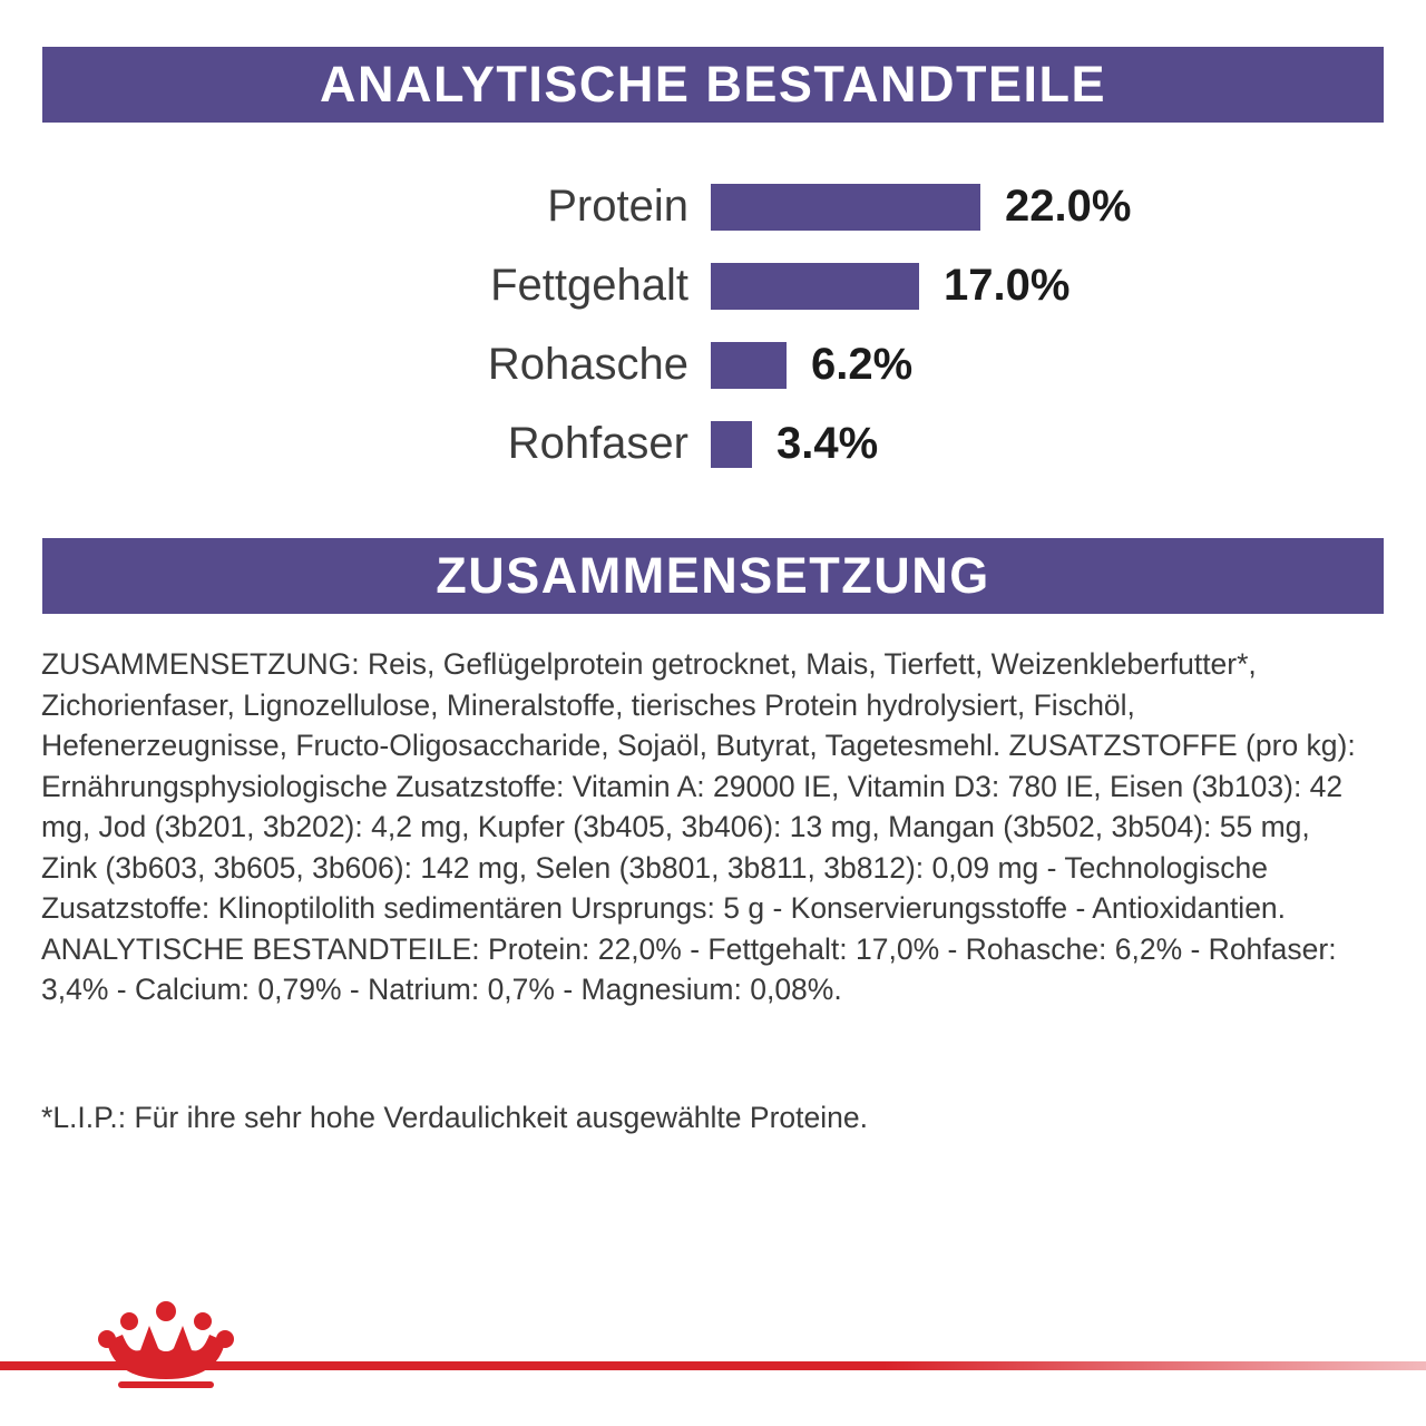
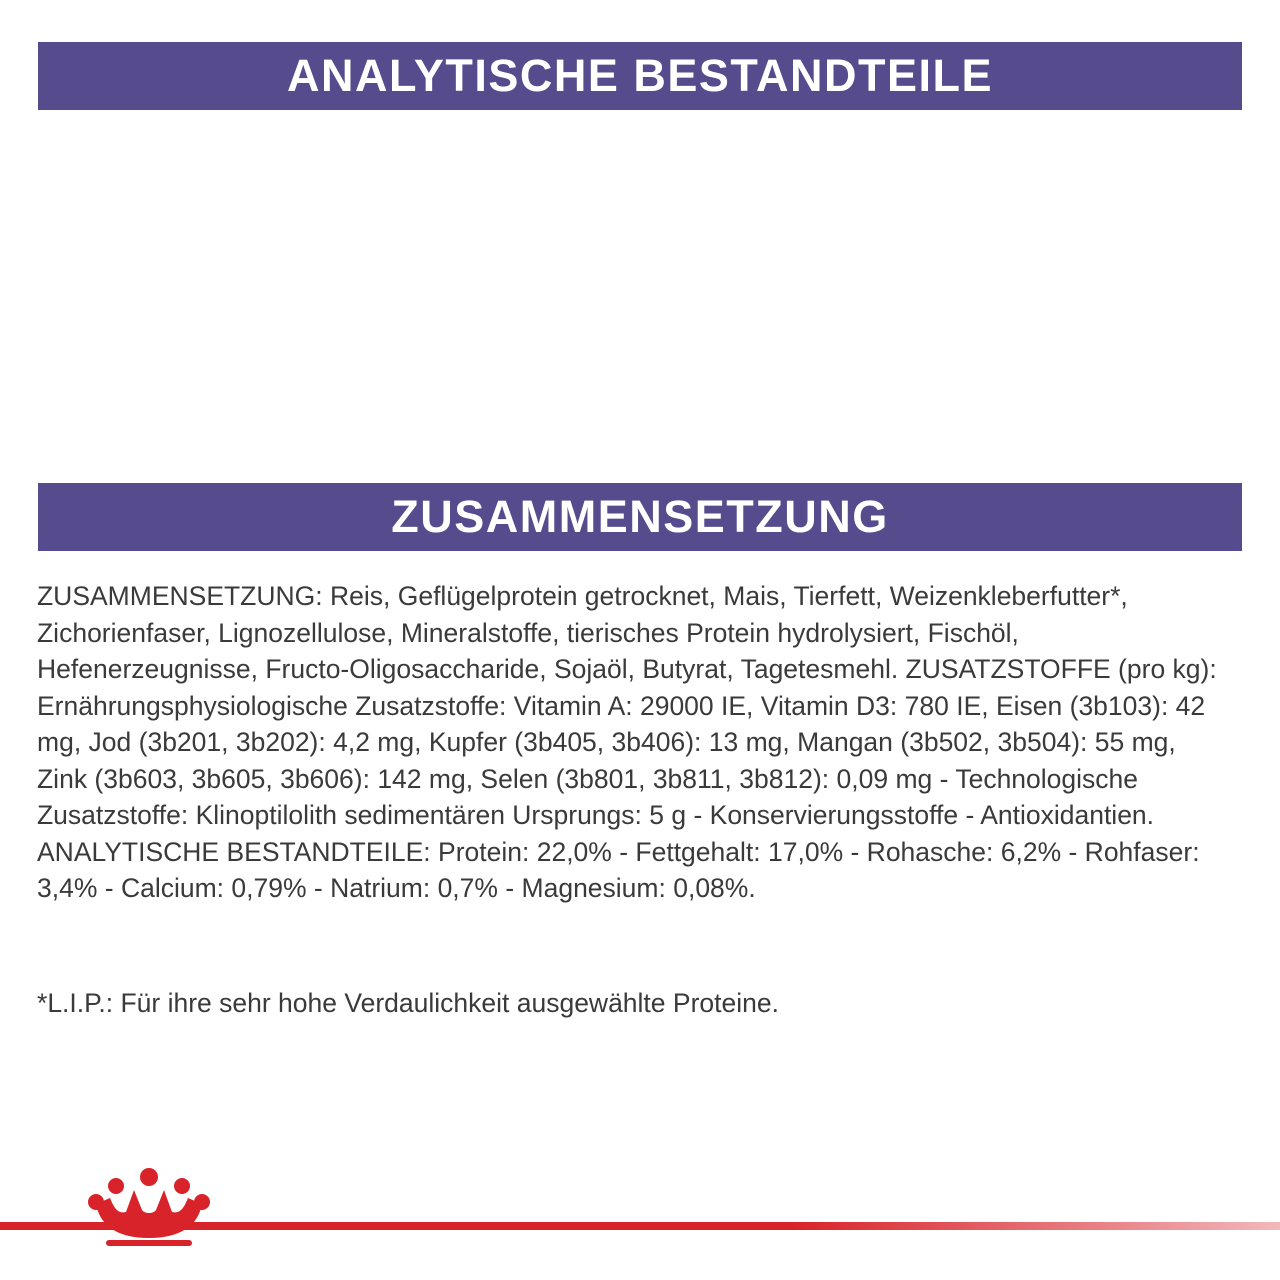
  ANALYTISCHE BESTANDTEILE
- Protein
- 22.0%
- Fettgehalt
- 17.0%
- Rohasche
- 6.2%
- Rohfaser
- 3.4%
  ZUSAMMENSETZUNG
  ZUSAMMENSETZUNG: Reis, Geflügelprotein getrocknet, Mais, Tierfett, Weizenkleberfutter*, Zichorienfaser, Lignozellulose, Mineralstoffe, tierisches Protein hydrolysiert, Fischöl, Hefenerzeugnisse, Fructo-Oligosaccharide, Sojaöl, Butyrat, Tagetesmehl. ZUSATZSTOFFE (pro kg): Ernährungsphysiologische Zusatzstoffe: Vitamin A: 29000 IE, Vitamin D3: 780 IE, Eisen (3b103): 42 mg, Jod (3b201, 3b202): 4,2 mg, Kupfer (3b405, 3b406): 13 mg, Mangan (3b502, 3b504): 55 mg, Zink (3b603, 3b605, 3b606): 142 mg, Selen (3b801, 3b811, 3b812): 0,09 mg - Technologische Zusatzstoffe: Klinoptilolith sedimentären Ursprungs: 5 g - Konservierungsstoffe - Antioxidantien. ANALYTISCHE BESTANDTEILE: Protein: 22,0% - Fettgehalt: 17,0% - Rohasche: 6,2% - Rohfaser: 3,4% - Calcium: 0,79% - Natrium: 0,7% - Magnesium: 0,08%.
  *L.I.P.: Für ihre sehr hohe Verdaulichkeit ausgewählte Proteine.
